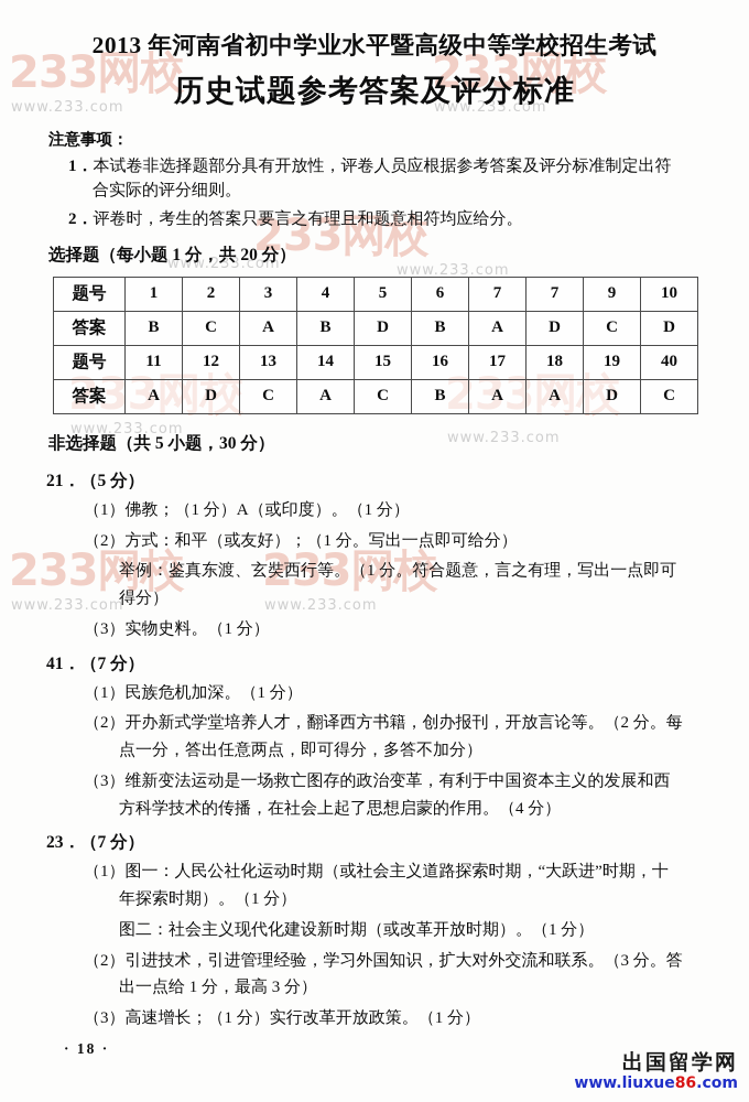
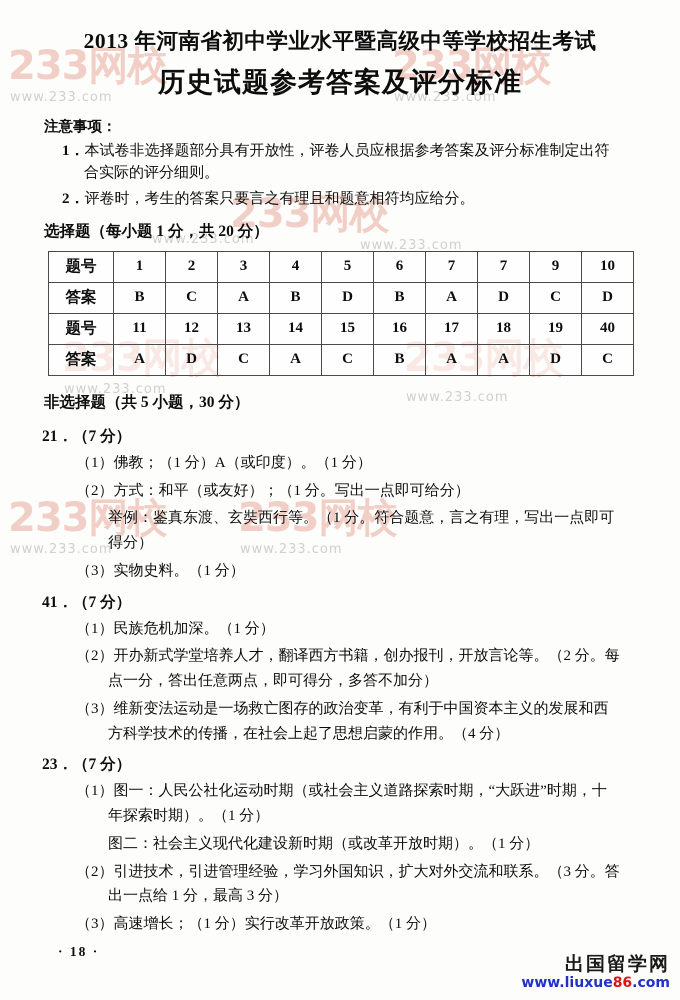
  233网校
  233网校
  233网校
  233网校
  233网校
  233网校
  233网校
  www.233.com
  www.233.com
  www.233.com
  www.233.com
  www.233.com
  www.233.com
  www.233.com
  www.233.com
  2013 年河南省初中学业水平暨高级中等学校招生考试
  历史试题参考答案及评分标准
  注意事项：
  1．本试卷非选择题部分具有开放性，评卷人员应根据参考答案及评分标准制定出符
  合实际的评分细则。
  2．评卷时，考生的答案只要言之有理且和题意相符均应给分。
  选择题（每小题 1 分，共 20 分）
  题号	1	2	3	4	5	6	7	7	9	10
  答案	B	C	A	B	D	B	A	D	C	D
  题号	11	12	13	14	15	16	17	18	19	40
  答案	A	D	C	A	C	B	A	A	D	C
  非选择题（共 5 小题，30 分）
- 21．（5 分）
+ 21．（7 分）
  （1）佛教；（1 分）A（或印度）。（1 分）
  （2）方式：和平（或友好）；（1 分。写出一点即可给分）
  举例：鉴真东渡、玄奘西行等。（1 分。符合题意，言之有理，写出一点即可
  得分）
  （3）实物史料。（1 分）
  41．（7 分）
  （1）民族危机加深。（1 分）
  （2）开办新式学堂培养人才，翻译西方书籍，创办报刊，开放言论等。（2 分。每
  点一分，答出任意两点，即可得分，多答不加分）
  （3）维新变法运动是一场救亡图存的政治变革，有利于中国资本主义的发展和西
  方科学技术的传播，在社会上起了思想启蒙的作用。（4 分）
  23．（7 分）
  （1）图一：人民公社化运动时期（或社会主义道路探索时期，“大跃进”时期，十
  年探索时期）。（1 分）
  图二：社会主义现代化建设新时期（或改革开放时期）。（1 分）
  （2）引进技术，引进管理经验，学习外国知识，扩大对外交流和联系。（3 分。答
  出一点给 1 分，最高 3 分）
  （3）高速增长；（1 分）实行改革开放政策。（1 分）
  · 18 ·
  出国留学网
  www.liuxue86.com
